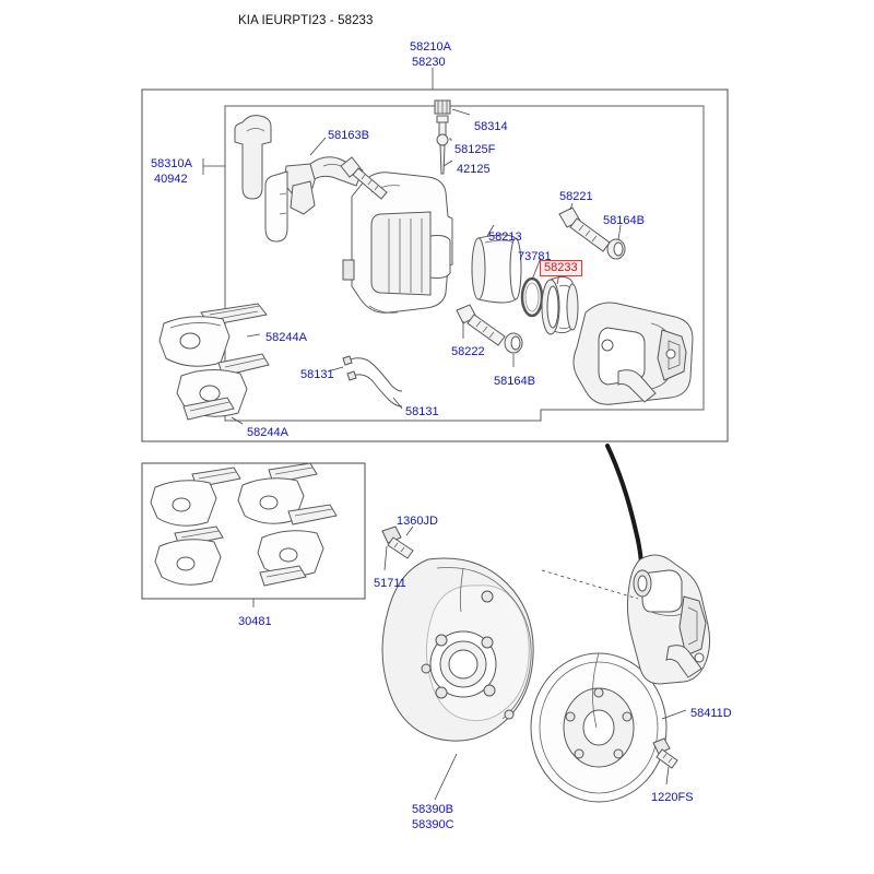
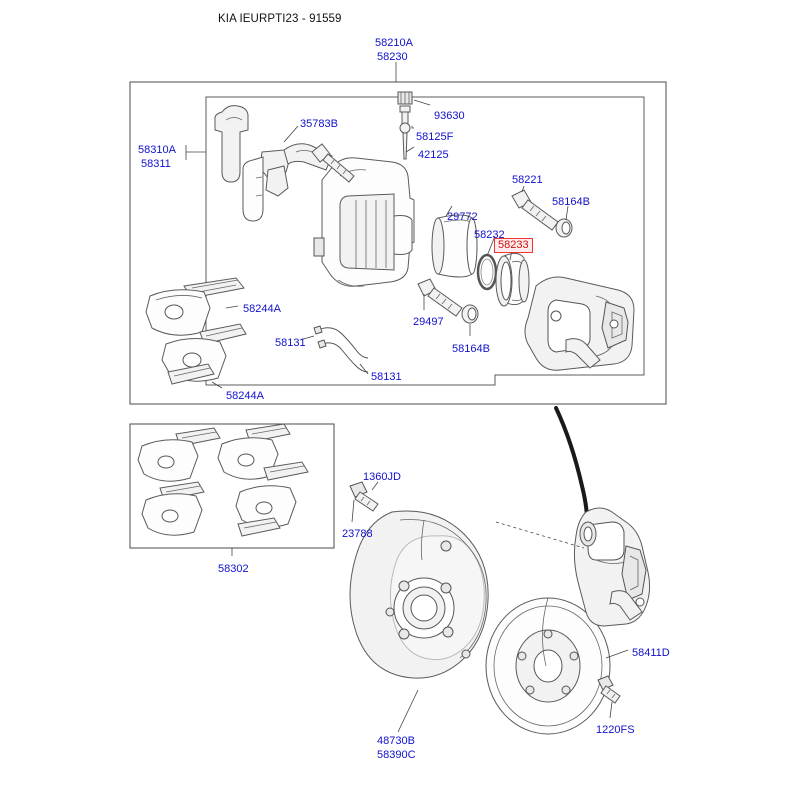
- KIA IEURPTI23 - 58233
+ KIA IEURPTI23 - 91559
  58210A
  58230
  58310A
- 40942
+ 58311
- 58163B
+ 35783B
- 58314
+ 93630
  58125F
  42125
  58221
  58164B
- 58213
+ 29772
- 73781
+ 58232
  58233
  58244A
- 58222
+ 29497
  58164B
  58131
  58131
  58244A
  1360JD
- 51711
+ 23788
- 30481
+ 58302
  58411D
  1220FS
- 58390B
+ 48730B
  58390C
